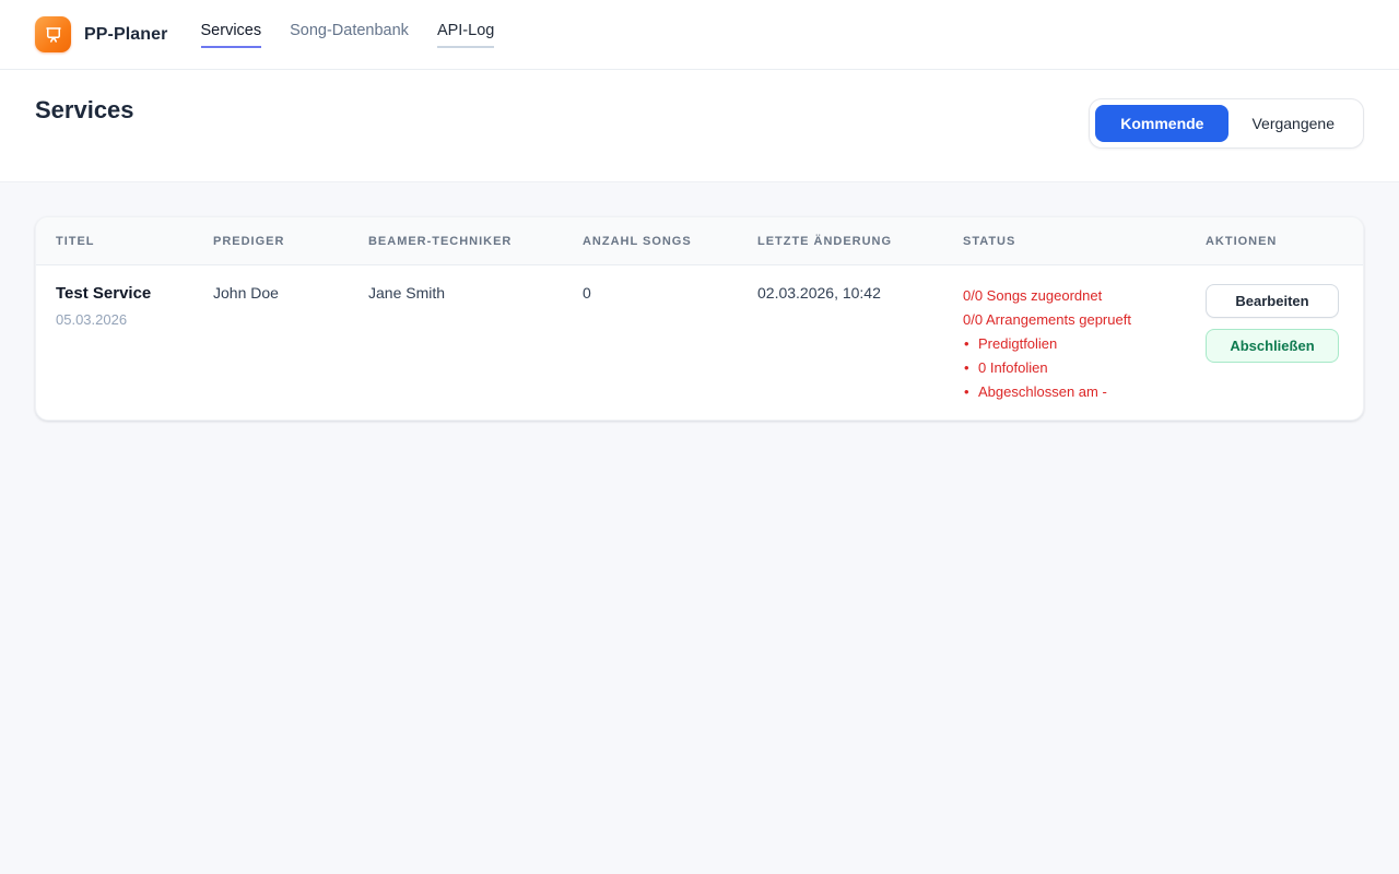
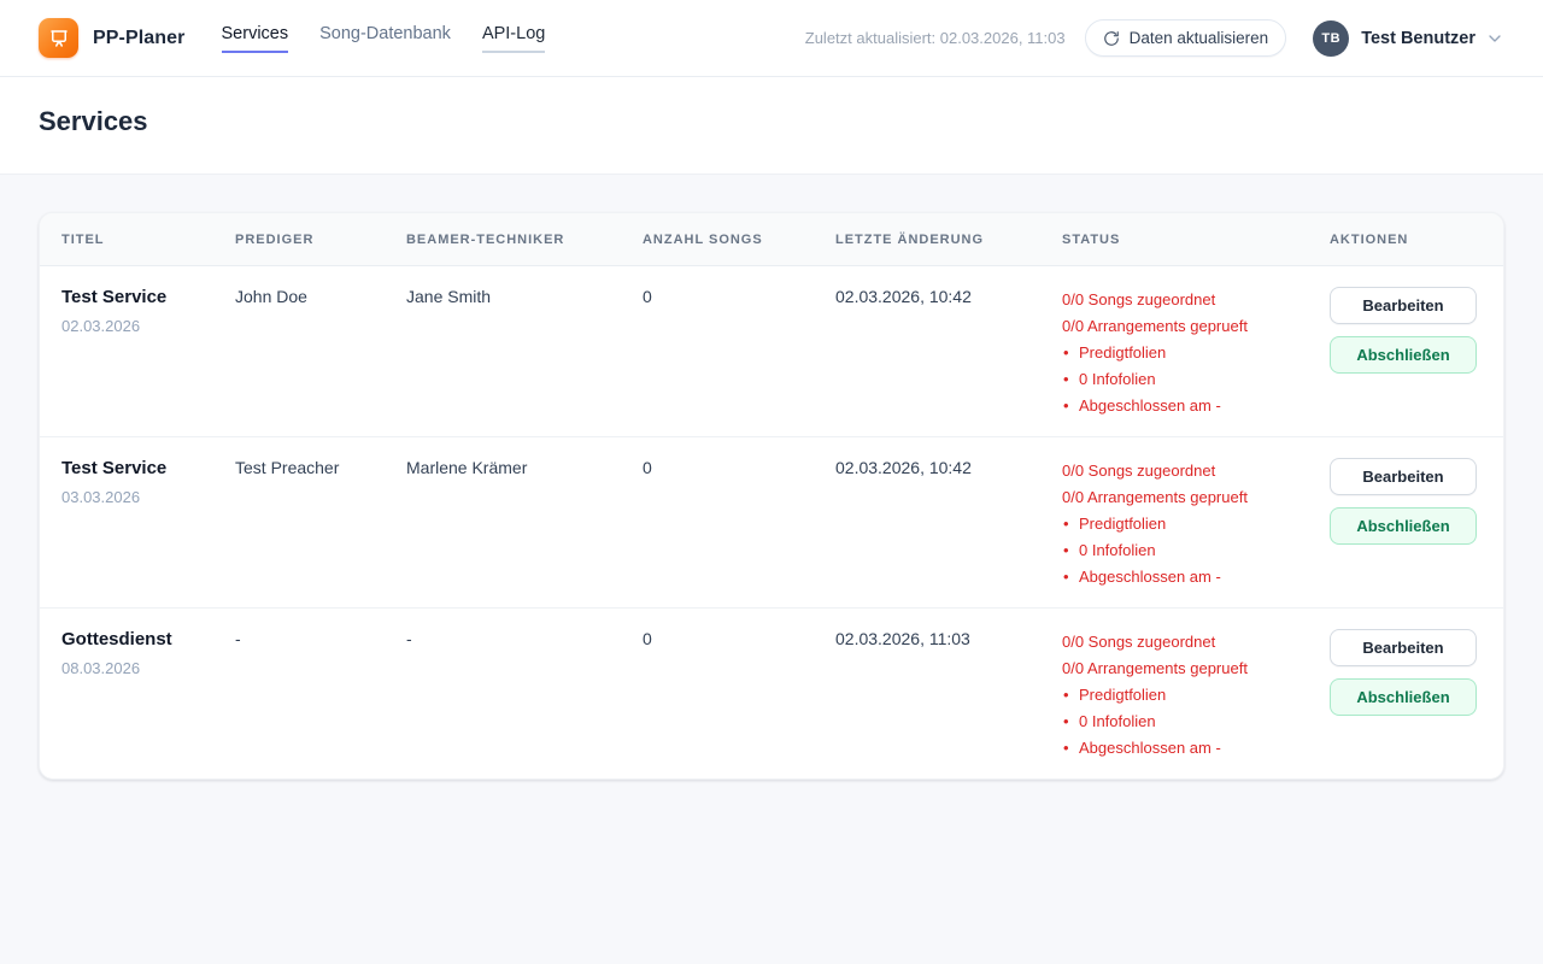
  PP-Planer
  Services
  Song-Datenbank
  API-Log
+ Zuletzt aktualisiert: 02.03.2026, 11:03
+ Daten aktualisieren
+ TB
+ Test Benutzer
  Services
- Kommende
- Vergangene
  TITEL	PREDIGER	BEAMER-TECHNIKER	ANZAHL SONGS	LETZTE ÄNDERUNG	STATUS	AKTIONEN
- Test Service 05.03.2026	John Doe	Jane Smith	0	02.03.2026, 10:42	0/0 Songs zugeordnet 0/0 Arrangements geprueft Predigtfolien 0 Infofolien Abgeschlossen am -	Bearbeiten Abschließen
+ Test Service 02.03.2026	John Doe	Jane Smith	0	02.03.2026, 10:42	0/0 Songs zugeordnet 0/0 Arrangements geprueft Predigtfolien 0 Infofolien Abgeschlossen am -	Bearbeiten Abschließen
+ Test Service 03.03.2026	Test Preacher	Marlene Krämer	0	02.03.2026, 10:42	0/0 Songs zugeordnet 0/0 Arrangements geprueft Predigtfolien 0 Infofolien Abgeschlossen am -	Bearbeiten Abschließen
+ Gottesdienst 08.03.2026	-	-	0	02.03.2026, 11:03	0/0 Songs zugeordnet 0/0 Arrangements geprueft Predigtfolien 0 Infofolien Abgeschlossen am -	Bearbeiten Abschließen
